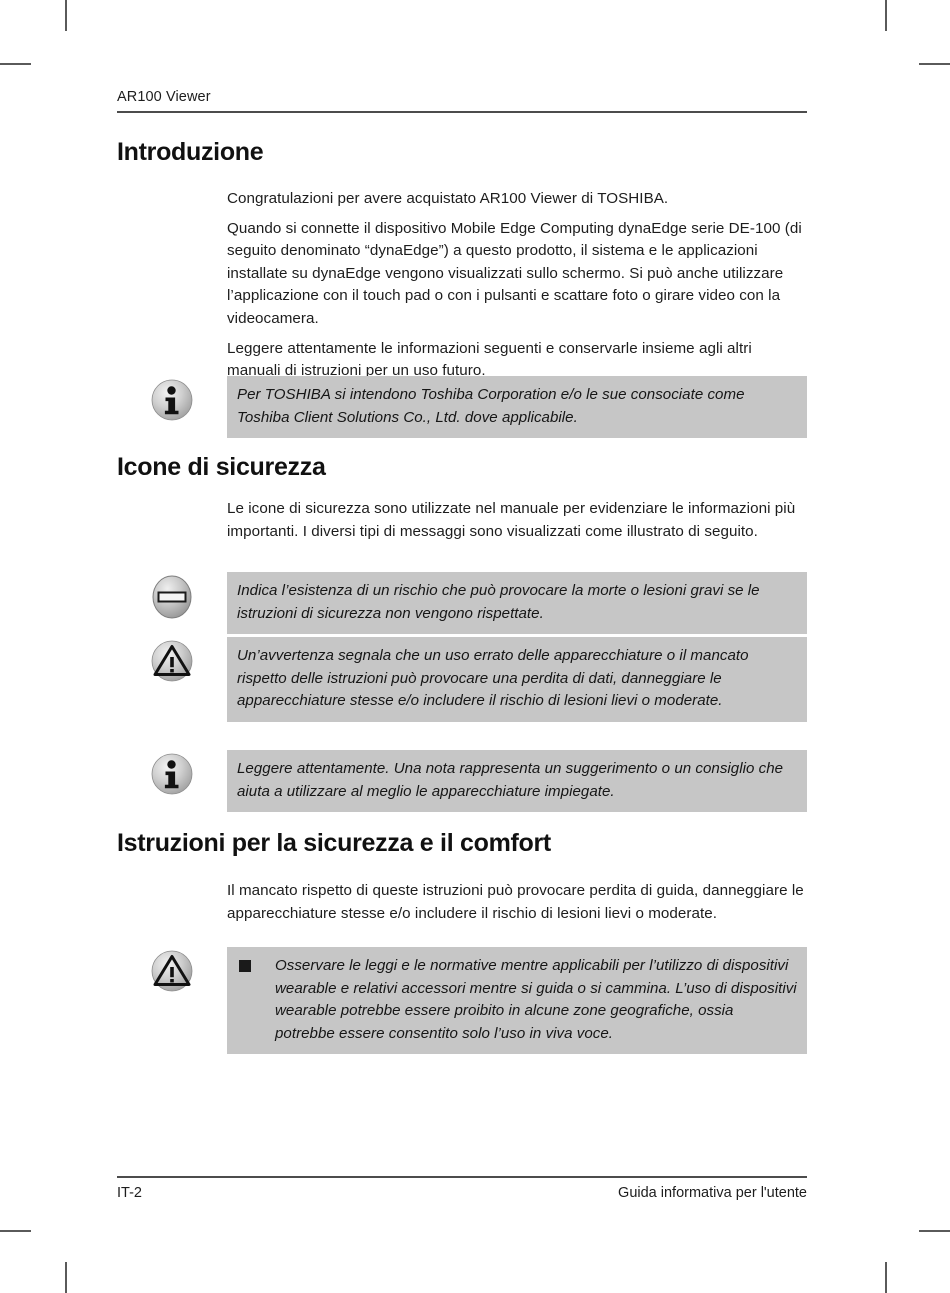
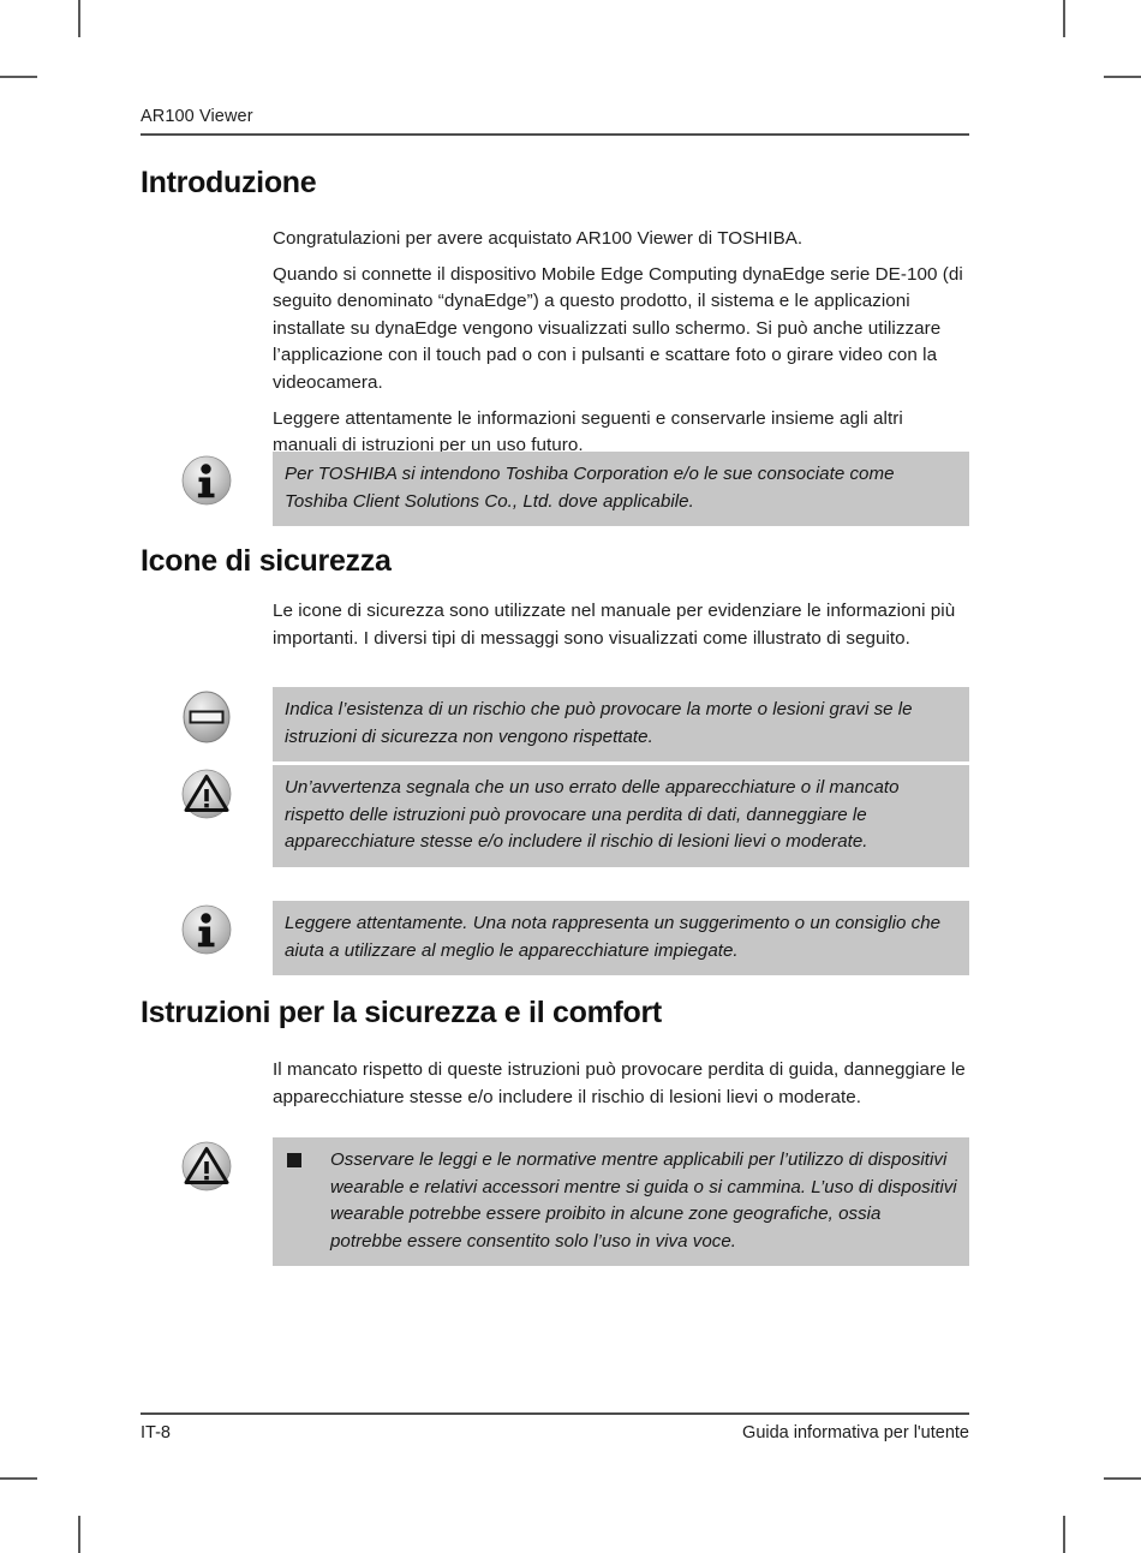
  AR100 Viewer
  Introduzione
  Congratulazioni per avere acquistato AR100 Viewer di TOSHIBA.
  Quando si connette il dispositivo Mobile Edge Computing dynaEdge serie DE-100 (di seguito denominato “dynaEdge”) a questo prodotto, il sistema e le applicazioni installate su dynaEdge vengono visualizzati sullo schermo. Si può anche utilizzare l’applicazione con il touch pad o con i pulsanti e scattare foto o girare video con la videocamera.
  Leggere attentamente le informazioni seguenti e conservarle insieme agli altri manuali di istruzioni per un uso futuro.
  Per TOSHIBA si intendono Toshiba Corporation e/o le sue consociate come Toshiba Client Solutions Co., Ltd. dove applicabile.
  Icone di sicurezza
  Le icone di sicurezza sono utilizzate nel manuale per evidenziare le informazioni più importanti. I diversi tipi di messaggi sono visualizzati come illustrato di seguito.
  Indica l’esistenza di un rischio che può provocare la morte o lesioni gravi se le istruzioni di sicurezza non vengono rispettate.
  Un’avvertenza segnala che un uso errato delle apparecchiature o il mancato rispetto delle istruzioni può provocare una perdita di dati, danneggiare le apparecchiature stesse e/o includere il rischio di lesioni lievi o moderate.
  Leggere attentamente. Una nota rappresenta un suggerimento o un consiglio che aiuta a utilizzare al meglio le apparecchiature impiegate.
  Istruzioni per la sicurezza e il comfort
  Il mancato rispetto di queste istruzioni può provocare perdita di guida, danneggiare le apparecchiature stesse e/o includere il rischio di lesioni lievi o moderate.
  Osservare le leggi e le normative mentre applicabili per l’utilizzo di dispositivi wearable e relativi accessori mentre si guida o si cammina. L’uso di dispositivi wearable potrebbe essere proibito in alcune zone geografiche, ossia potrebbe essere consentito solo l’uso in viva voce.
- IT-2
+ IT-8
  Guida informativa per l'utente
